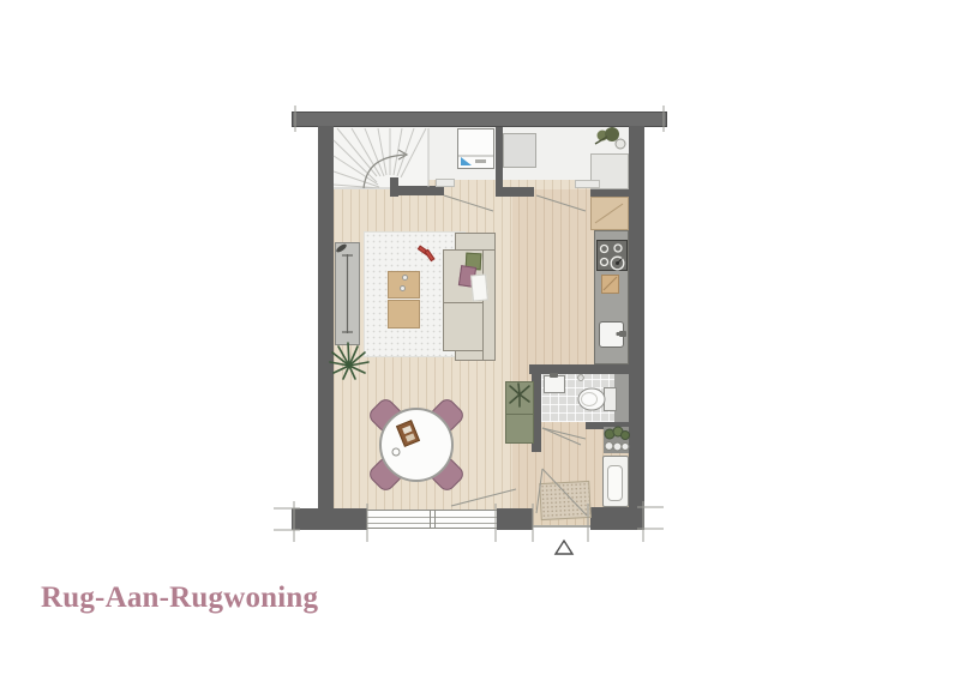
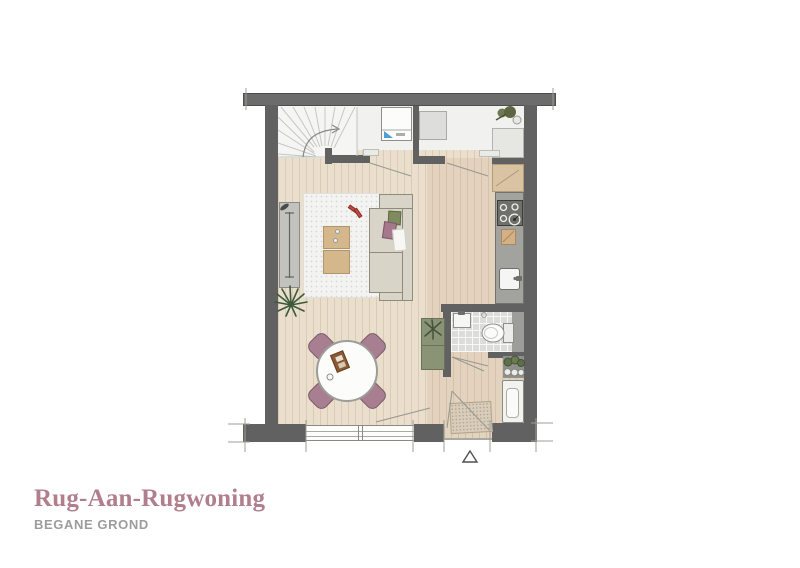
  Rug-Aan-Rugwoning
+ BEGANE GROND
